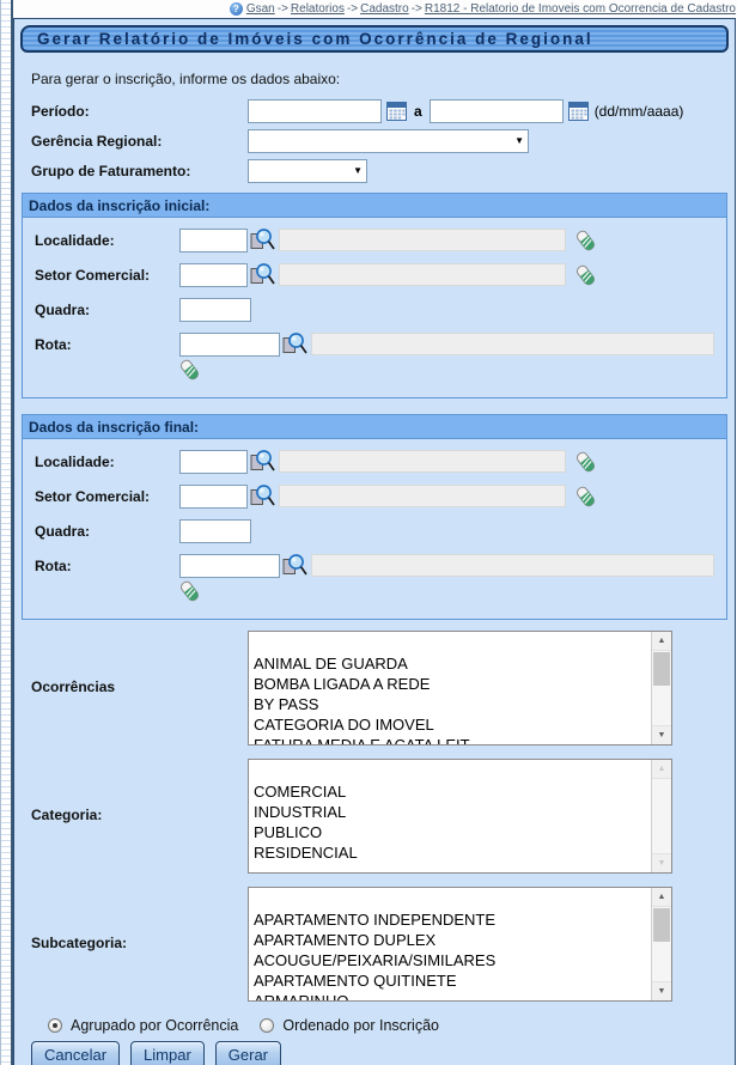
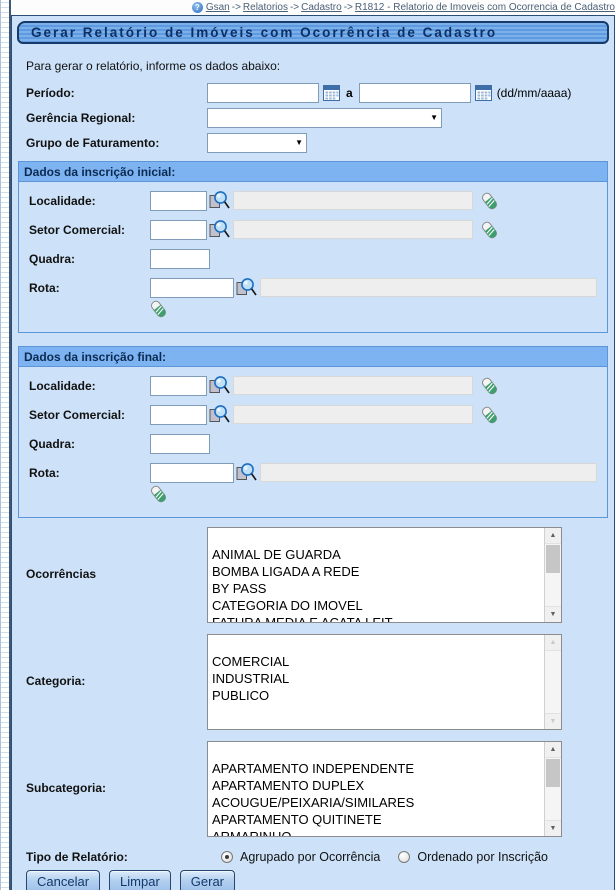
  ?
  Gsan -> Relatorios -> Cadastro -> R1812 - Relatorio de Imoveis com Ocorrencia de Cadastro
- Gerar Relatório de Imóveis com Ocorrência de Regional
+ Gerar Relatório de Imóveis com Ocorrência de Cadastro
- Para gerar o inscrição, informe os dados abaixo:
+ Para gerar o relatório, informe os dados abaixo:
  Período:
  a
  (dd/mm/aaaa)
  Gerência Regional:
  ▼
  Grupo de Faturamento:
  ▼
  Dados da inscrição inicial:
  Localidade:
  Setor Comercial:
  Quadra:
  Rota:
  Dados da inscrição final:
  Localidade:
  Setor Comercial:
  Quadra:
  Rota:
  Ocorrências
  ANIMAL DE GUARDA
  BOMBA LIGADA A REDE
  BY PASS
  CATEGORIA DO IMOVEL
  Categoria:
  COMERCIAL
  INDUSTRIAL
  PUBLICO
- RESIDENCIAL
  Subcategoria:
  APARTAMENTO INDEPENDENTE
  APARTAMENTO DUPLEX
  ACOUGUE/PEIXARIA/SIMILARES
  APARTAMENTO QUITINETE
+ Tipo de Relatório:
  Agrupado por Ocorrência
  Ordenado por Inscrição
  Cancelar
  Limpar
  Gerar
